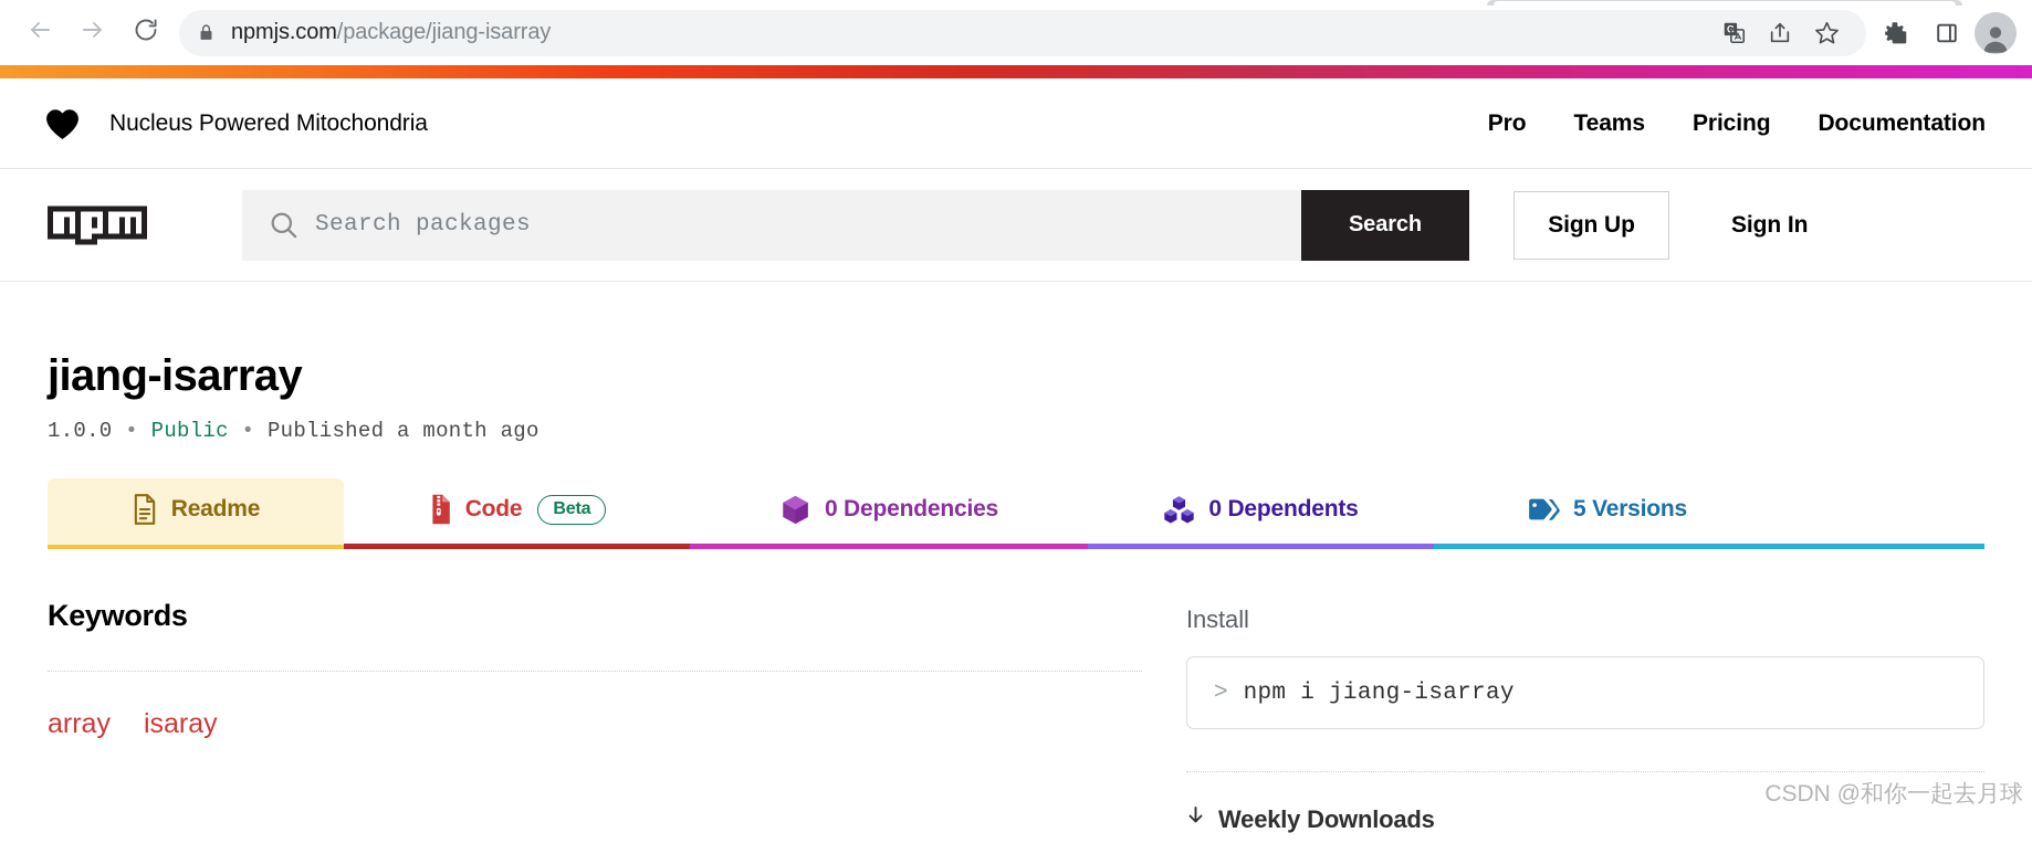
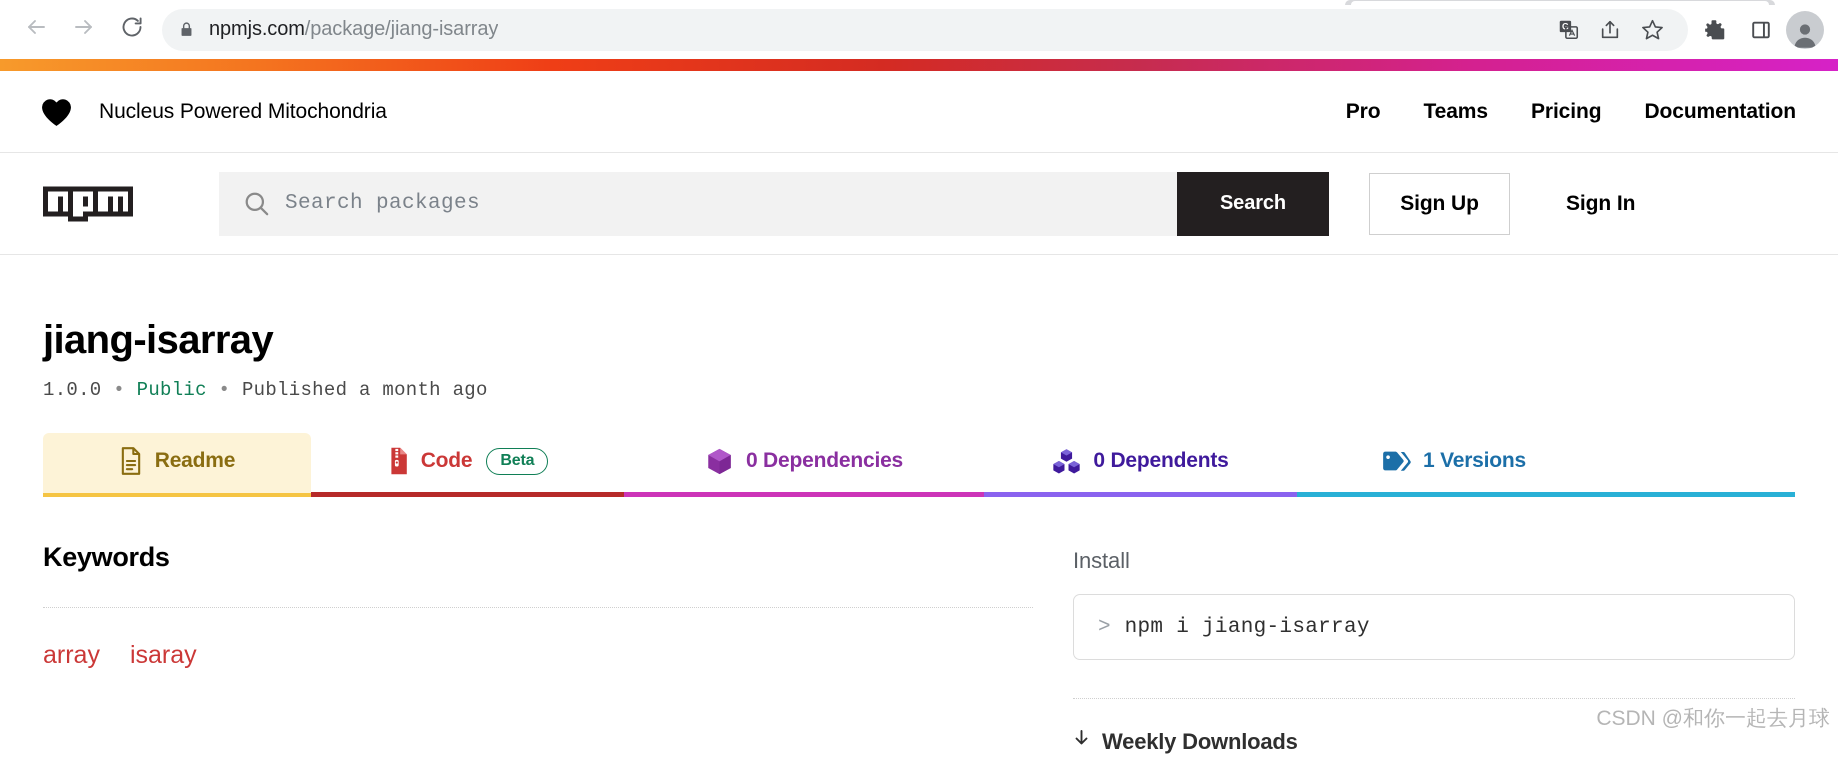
  npmjs.com/package/jiang-isarray
  G
  Nucleus Powered Mitochondria
  Pro
  Teams
  Pricing
  Documentation
  Search packages
  Search
  Sign Up
  Sign In
  jiang-isarray
  1.0.0 • Public • Published a month ago
  Readme
  Code
  Beta
  0 Dependencies
  0 Dependents
- 5 Versions
+ 1 Versions
  Keywords
  array
  isaray
  Install
  >
  npm i jiang-isarray
  Weekly Downloads
  CSDN @和你一起去月球
